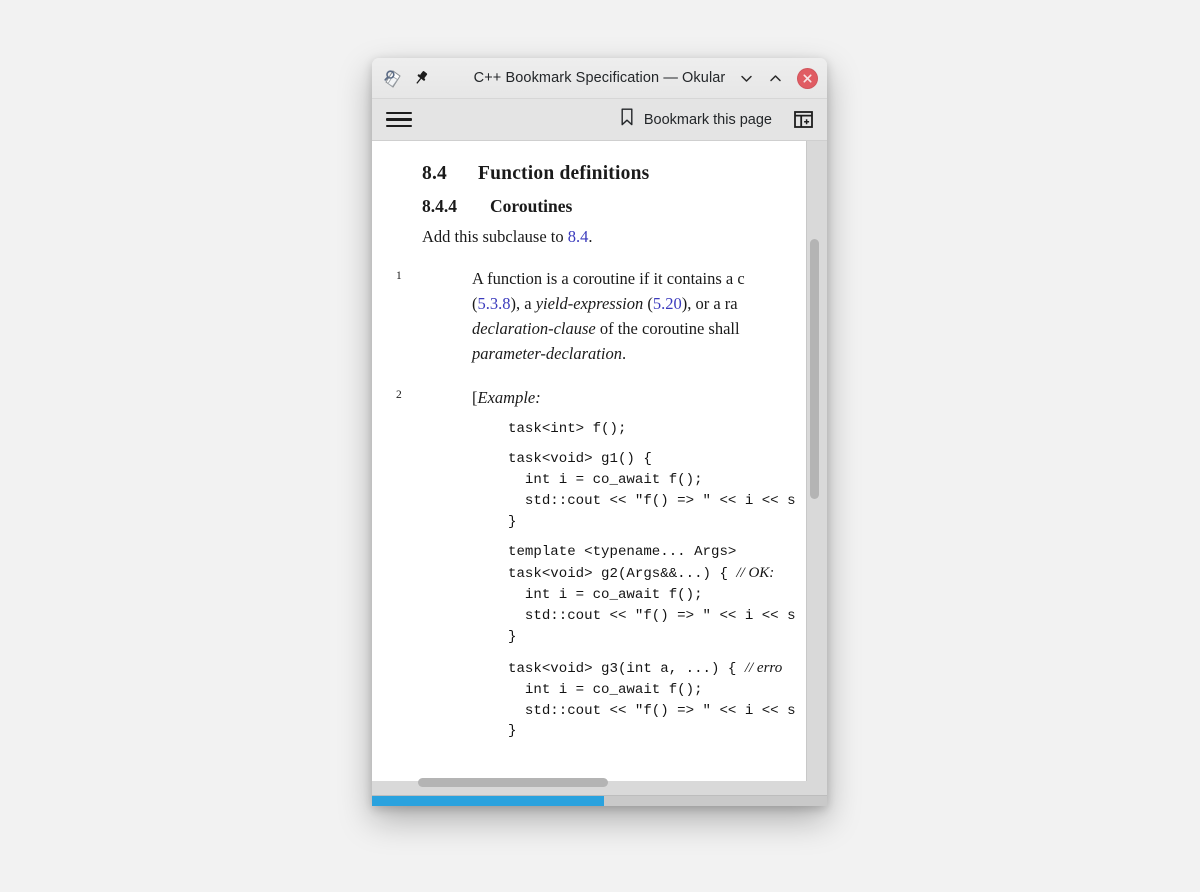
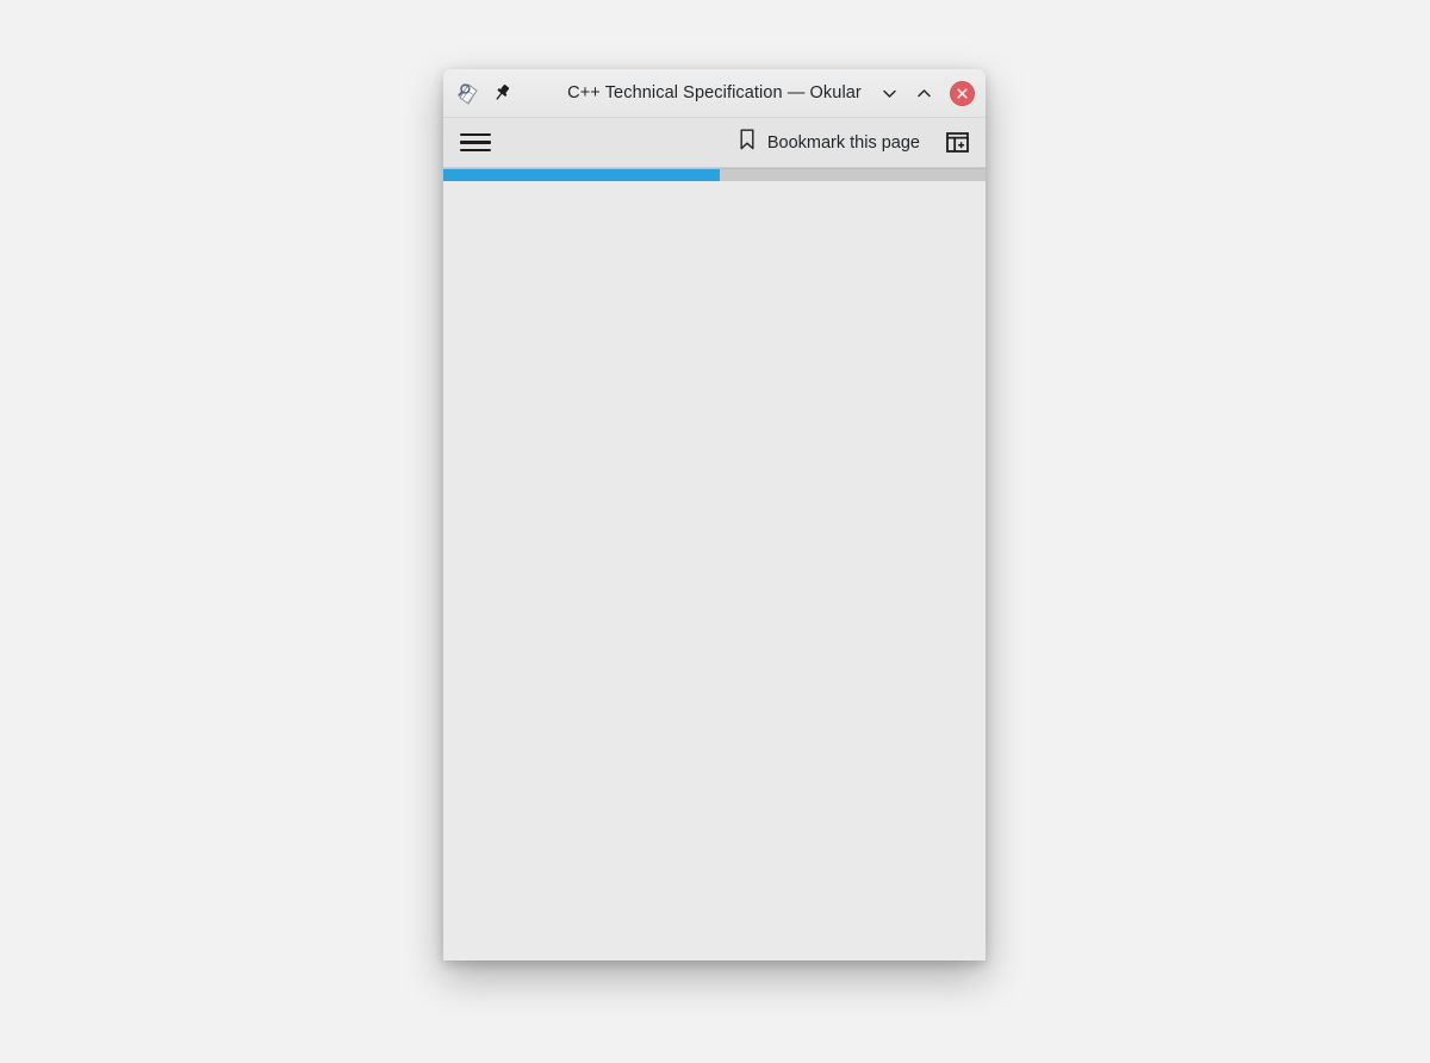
- C++ Bookmark Specification — Okular
+ C++ Technical Specification — Okular
  Bookmark this page
- 8.4 Function definitions
- 8.4.4 Coroutines
- Add this subclause to 8.4.
- 1
- A function is a coroutine if it contains a c
- (5.3.8), a yield-expression (5.20), or a ra
- declaration-clause of the coroutine shall
- parameter-declaration.
- 2
- [Example:
- task<int> f();
- task<void> g1() { int i = co_await f(); std::cout << "f() => " << i << s }
- template <typename... Args> task<void> g2(Args&&...) { // OK: int i = co_await f(); std::cout << "f() => " << i << s }
- task<void> g3(int a, ...) { // erro int i = co_await f(); std::cout << "f() => " << i << s }
